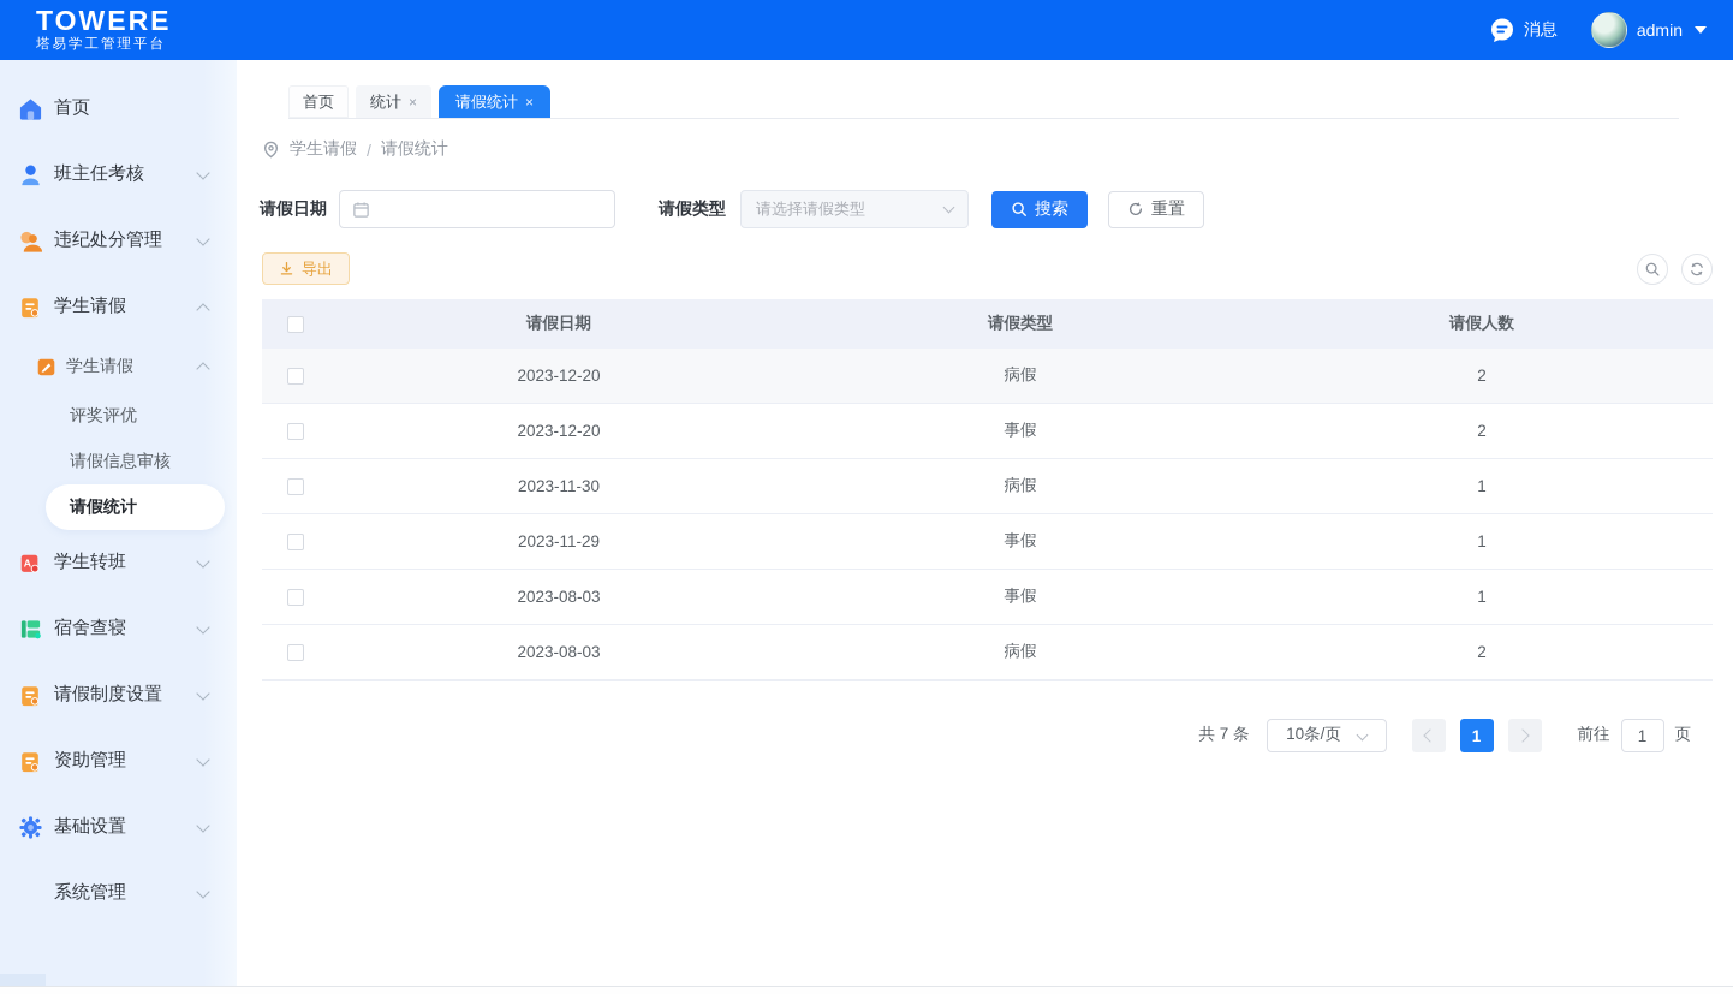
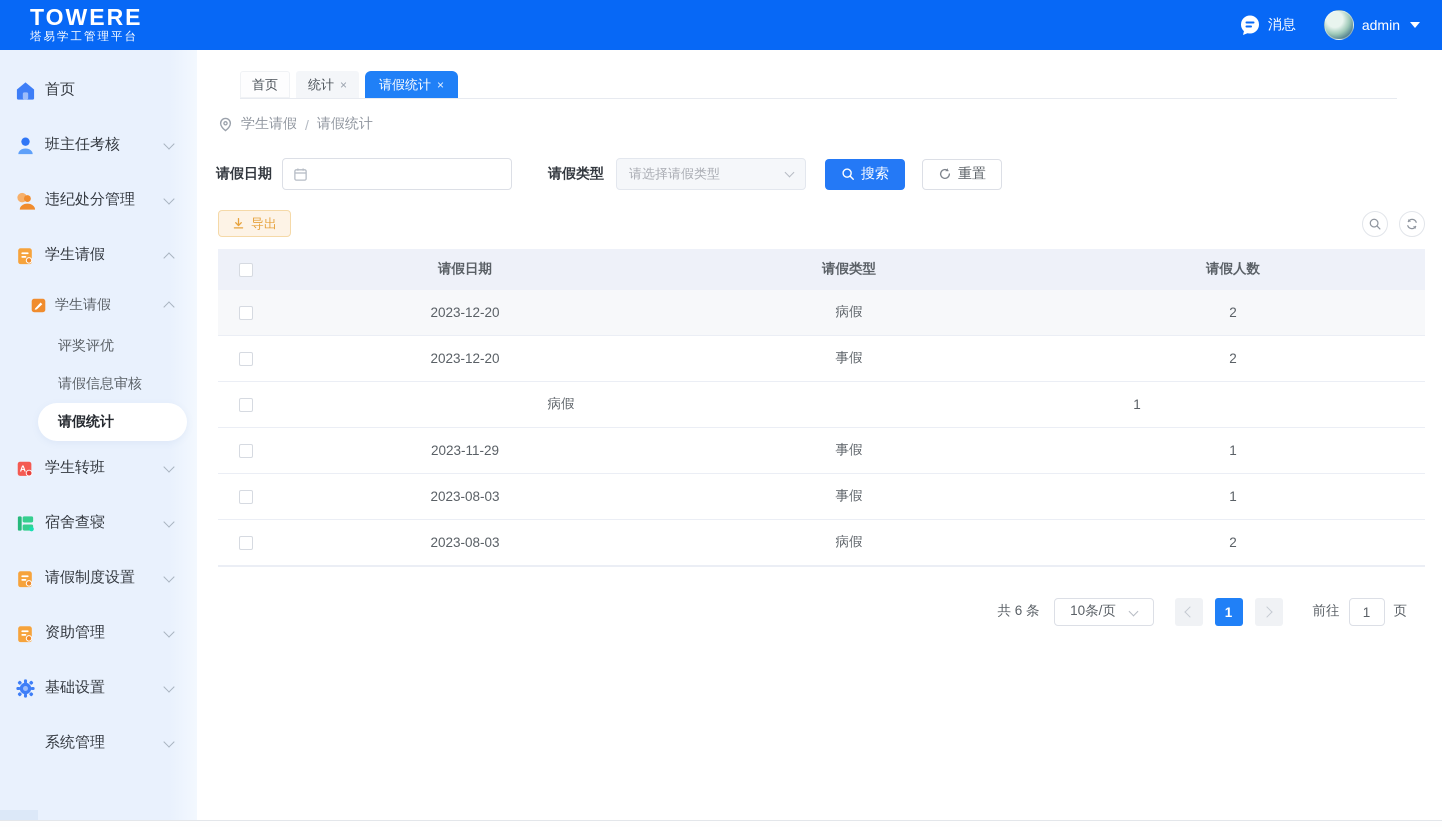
  TOWERE
  塔易学工管理平台
  消息
  admin
  首页
  班主任考核
  违纪处分管理
  学生请假
  学生请假
  评奖评优
  请假信息审核
  请假统计
  A
  学生转班
  宿舍查寝
  请假制度设置
  资助管理
  基础设置
  系统管理
  首页
  统计
  ×
  请假统计
  ×
  学生请假
  /
  请假统计
  请假日期
  请假类型
  请选择请假类型
  搜索
  重置
  导出
  请假日期
  请假类型
  请假人数
  2023-12-20
  病假
  2
  2023-12-20
  事假
  2
- 2023-11-30
  病假
  1
  2023-11-29
  事假
  1
  2023-08-03
  事假
  1
  2023-08-03
  病假
  2
- 共 7 条
+ 共 6 条
  10条/页
  1
  前往
  1
  页
